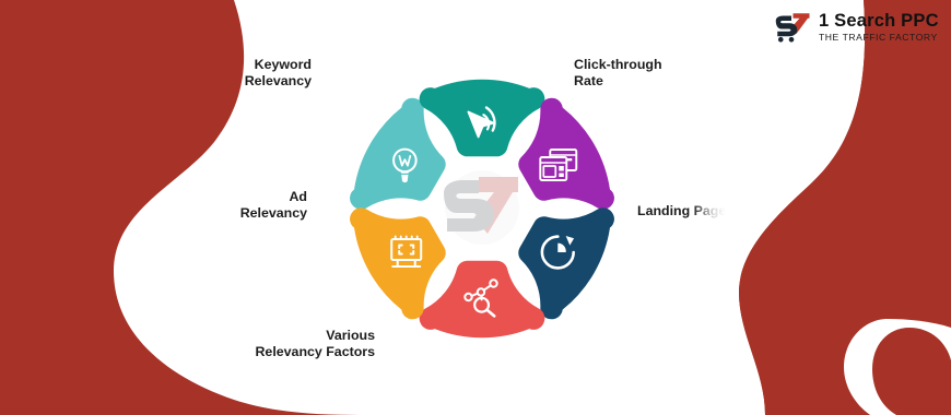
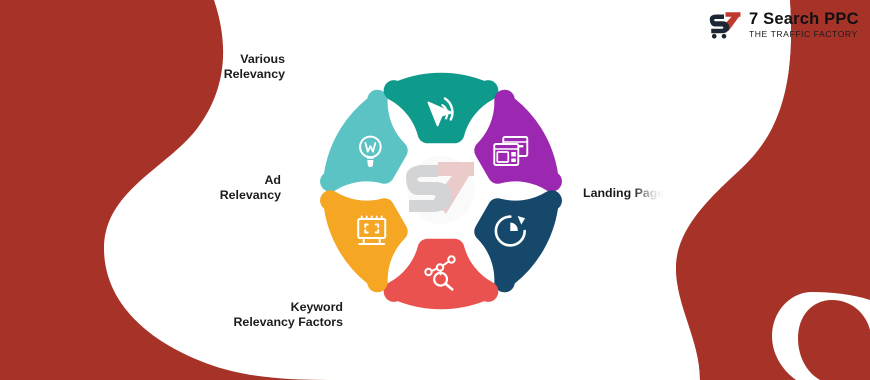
- 1 Search PPC
+ 7 Search PPC
  THE TRAFFIC FACTORY
- Keyword
+ Various
  Relevancy
- Click-through
- Rate
  Landing Page
- Various
+ Keyword
  Relevancy Factors
  Ad
  Relevancy
